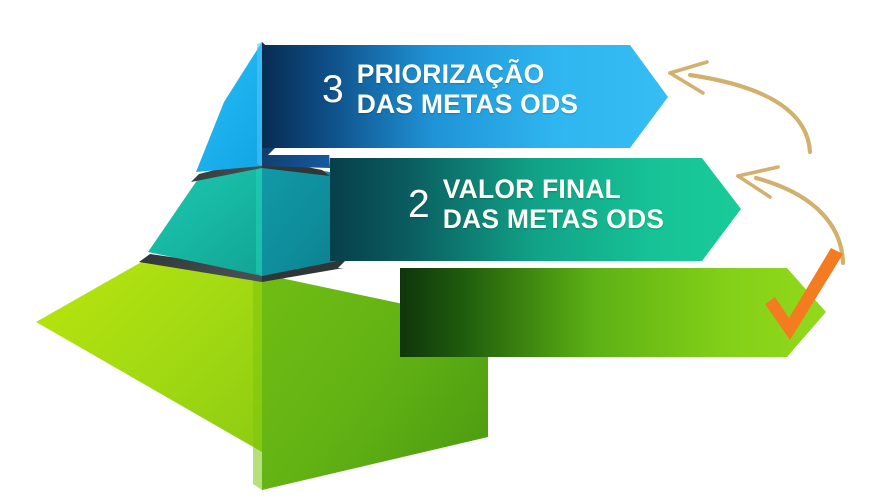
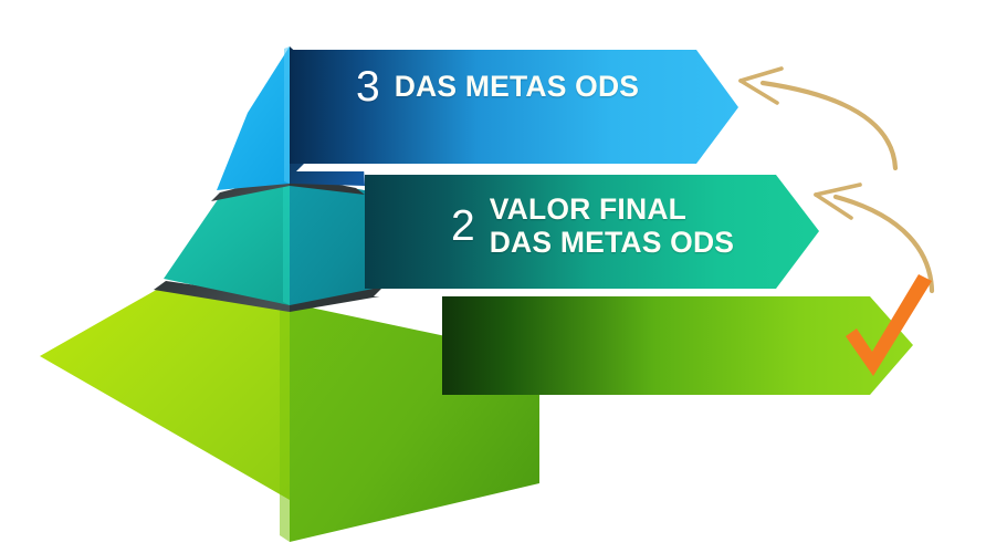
  3
- PRIORIZAÇÃO
  DAS METAS ODS
  2
  VALOR FINAL
  DAS METAS ODS
